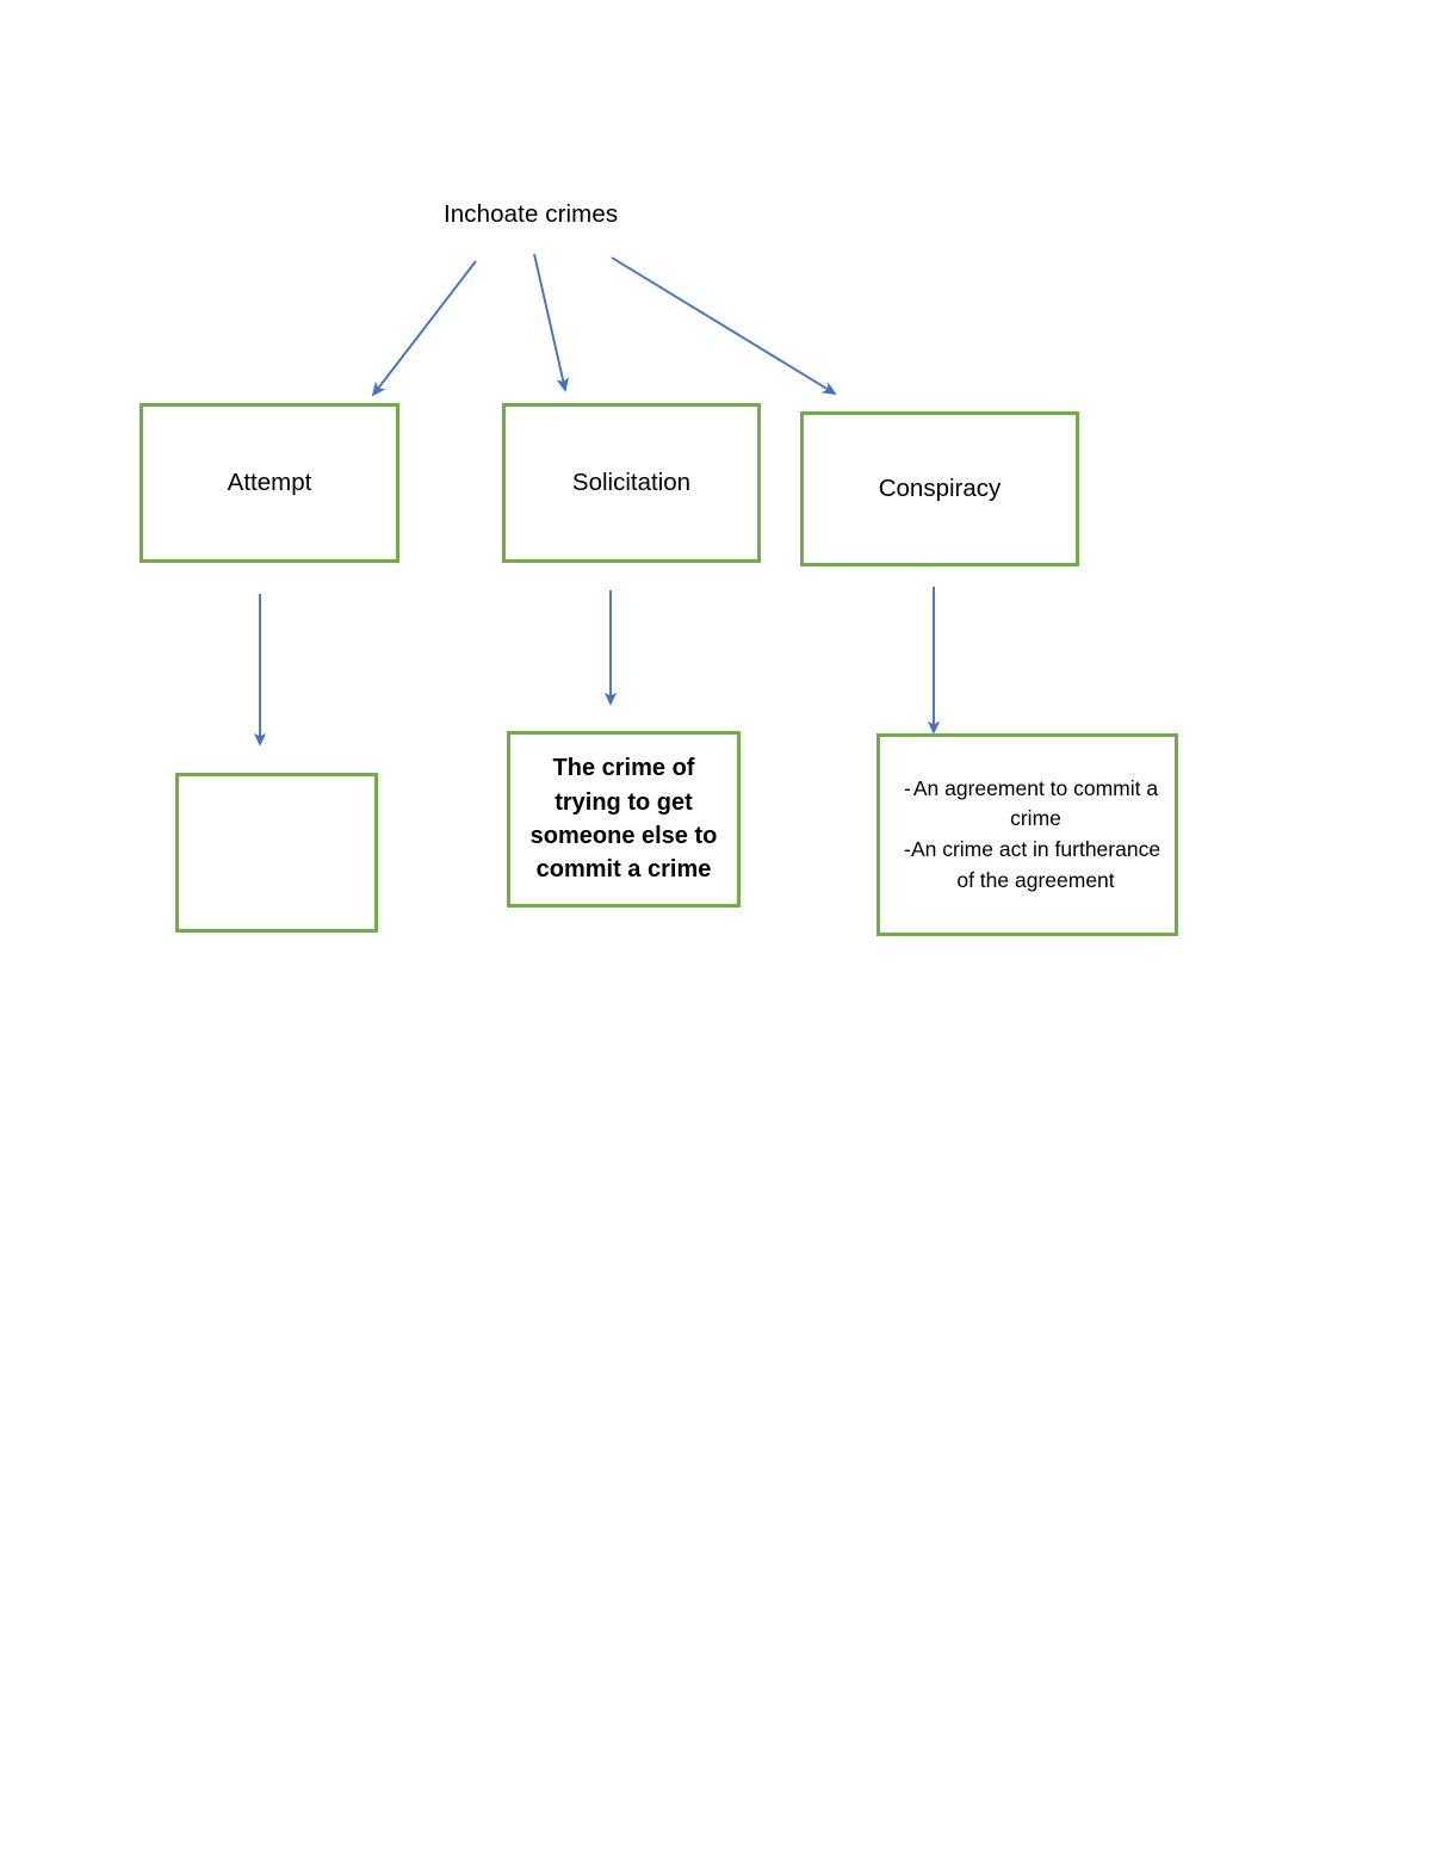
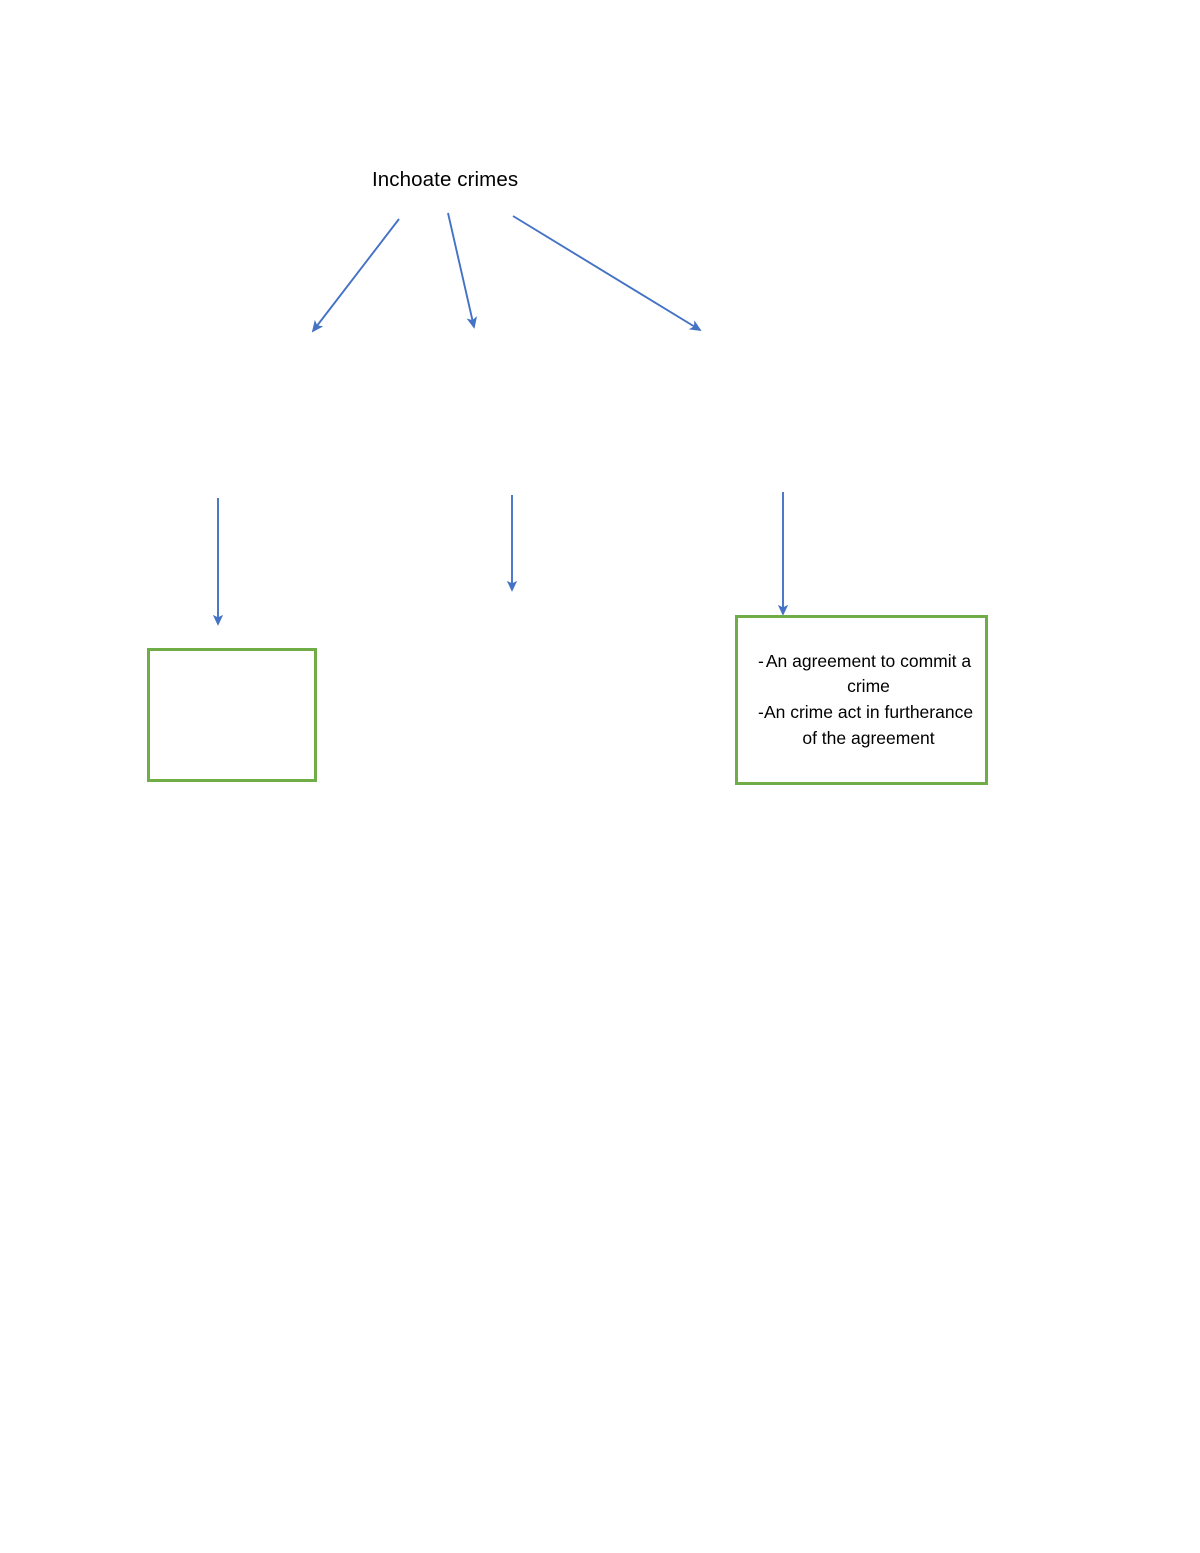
  Inchoate crimes
- Attempt
- Solicitation
- Conspiracy
- The crime of trying to get someone else to commit a crime
  -
  An agreement to commit a crime
  -
  An crime act in furtherance of the agreement
